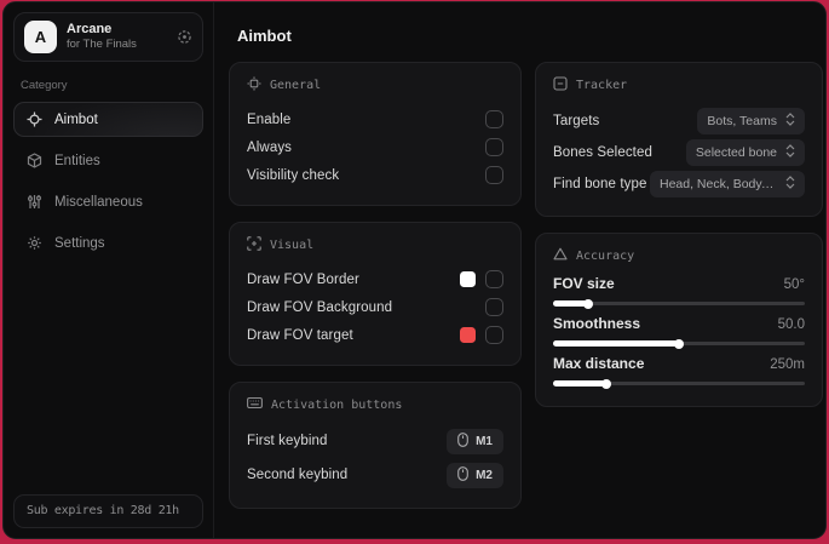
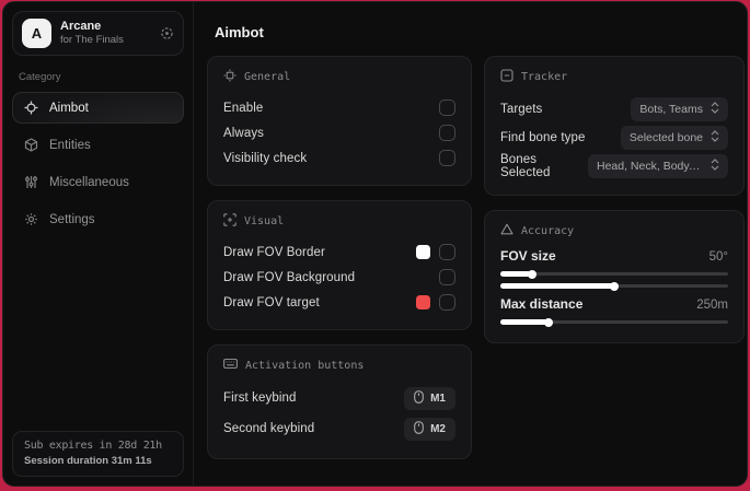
  A
  Arcane
  for The Finals
  Category
  Aimbot
  Entities
  Miscellaneous
  Settings
  Sub expires in 28d 21h
+ Session duration 31m 11s
  Aimbot
  General
  Enable
  Always
  Visibility check
  Visual
  Draw FOV Border
  Draw FOV Background
  Draw FOV target
  Activation buttons
  First keybind
  M1
  Second keybind
  M2
  Tracker
  Targets
  Bots, Teams
- Bones Selected
+ Find bone type
  Selected bone
- Find bone type
+ Bones Selected
  Head, Neck, Body, P
  Accuracy
  FOV size
  50°
- Smoothness
- 50.0
  Max distance
  250m
